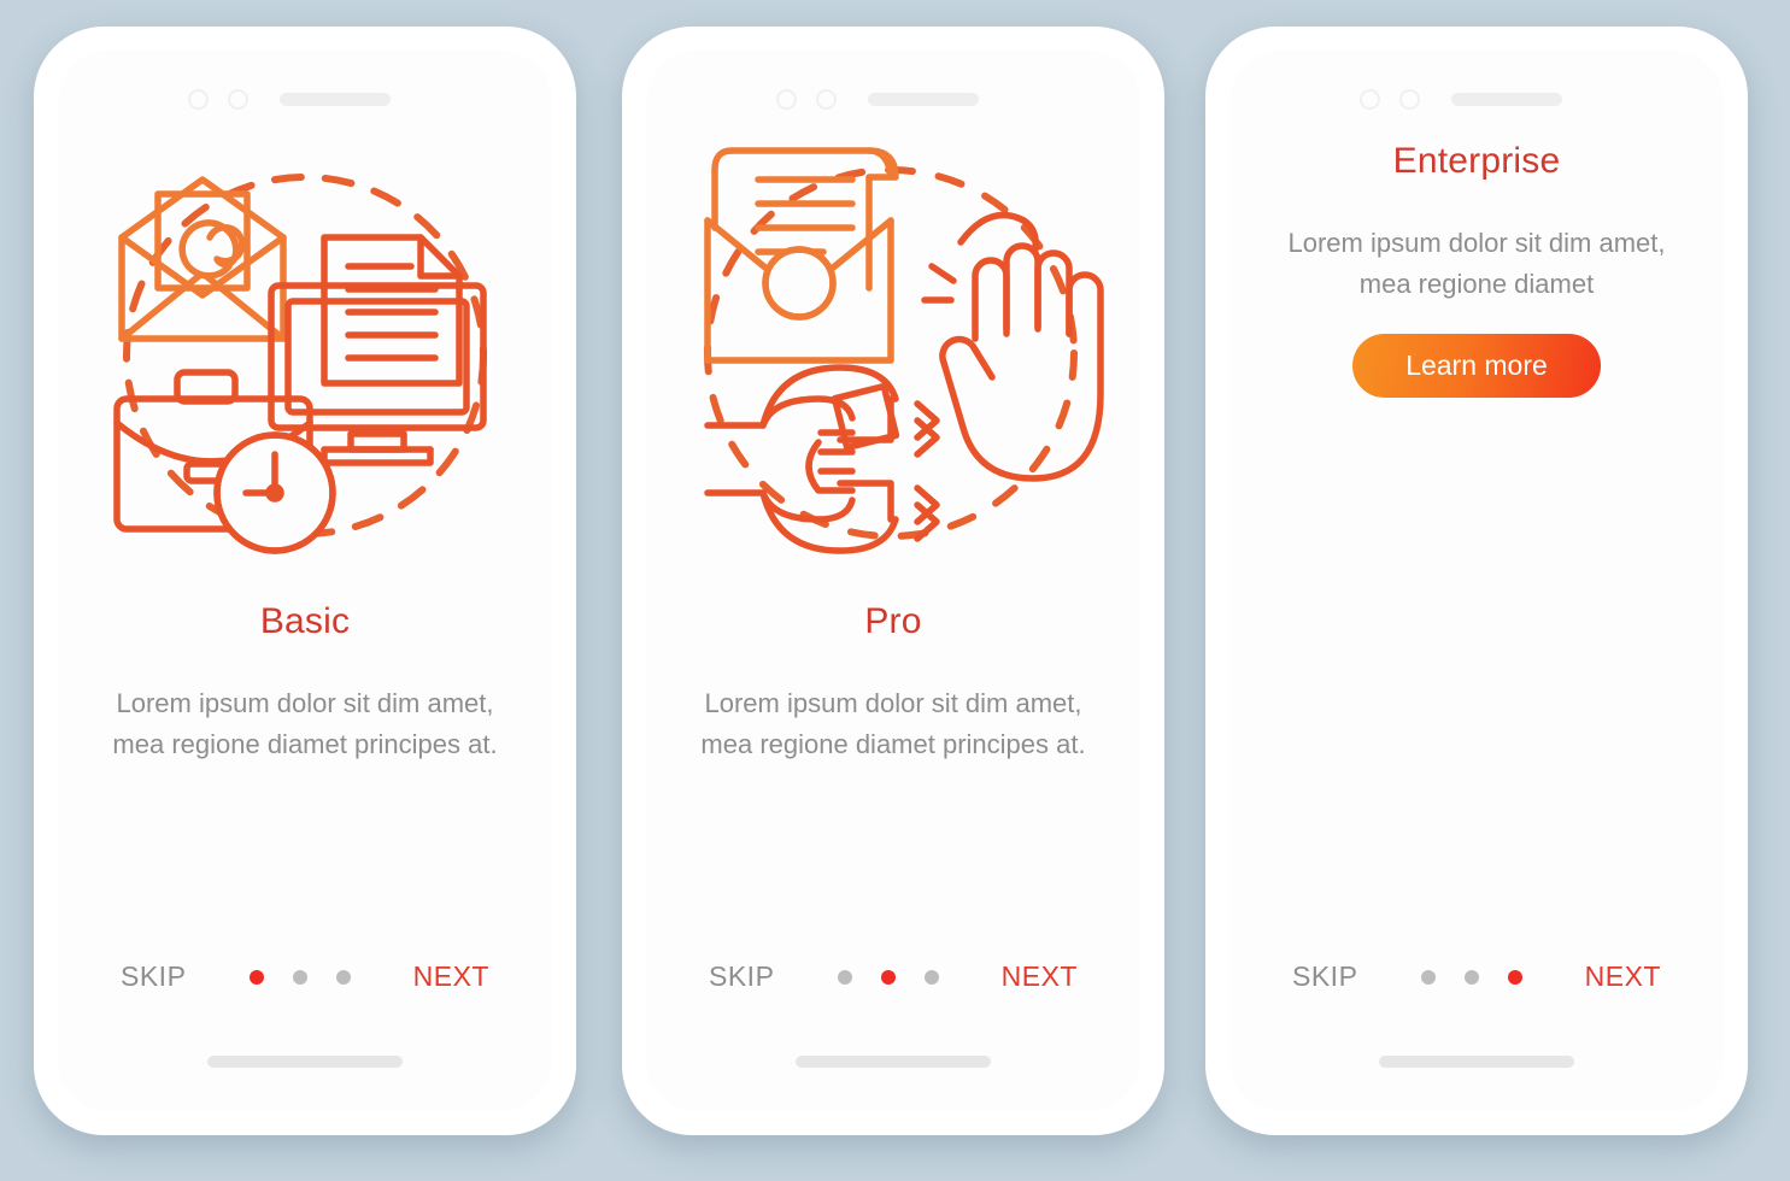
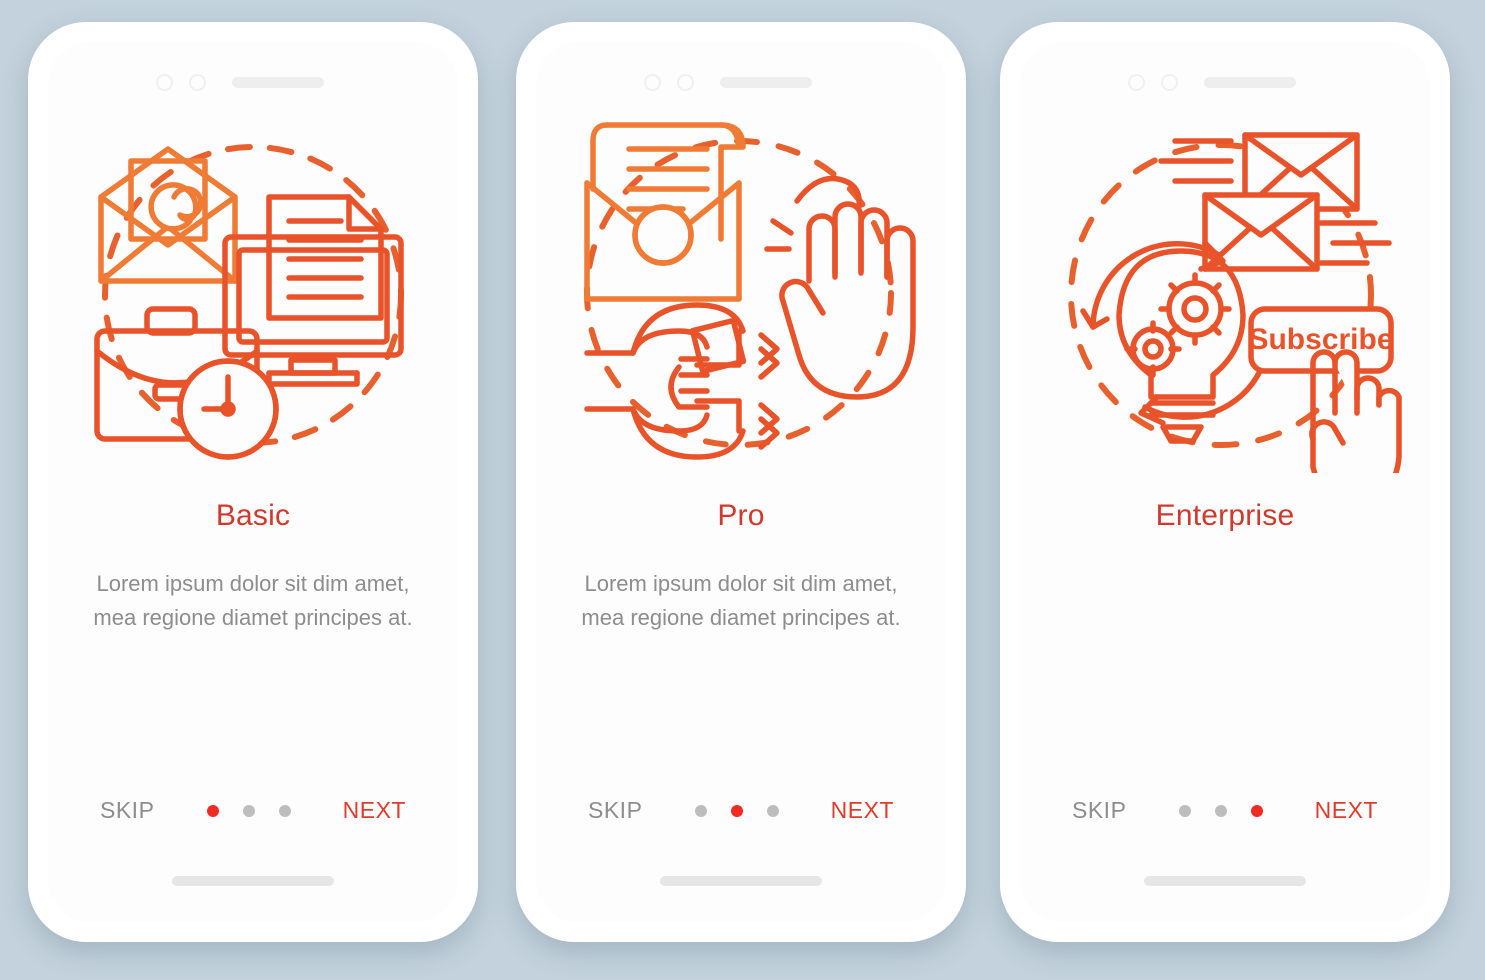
  Basic
  Lorem ipsum dolor sit dim amet, mea regione diamet principes at.
  SKIP
  NEXT
  Pro
  Lorem ipsum dolor sit dim amet, mea regione diamet principes at.
  SKIP
  NEXT
+ Subscribe
  Enterprise
- Lorem ipsum dolor sit dim amet, mea regione diamet
- Learn more
  SKIP
  NEXT
